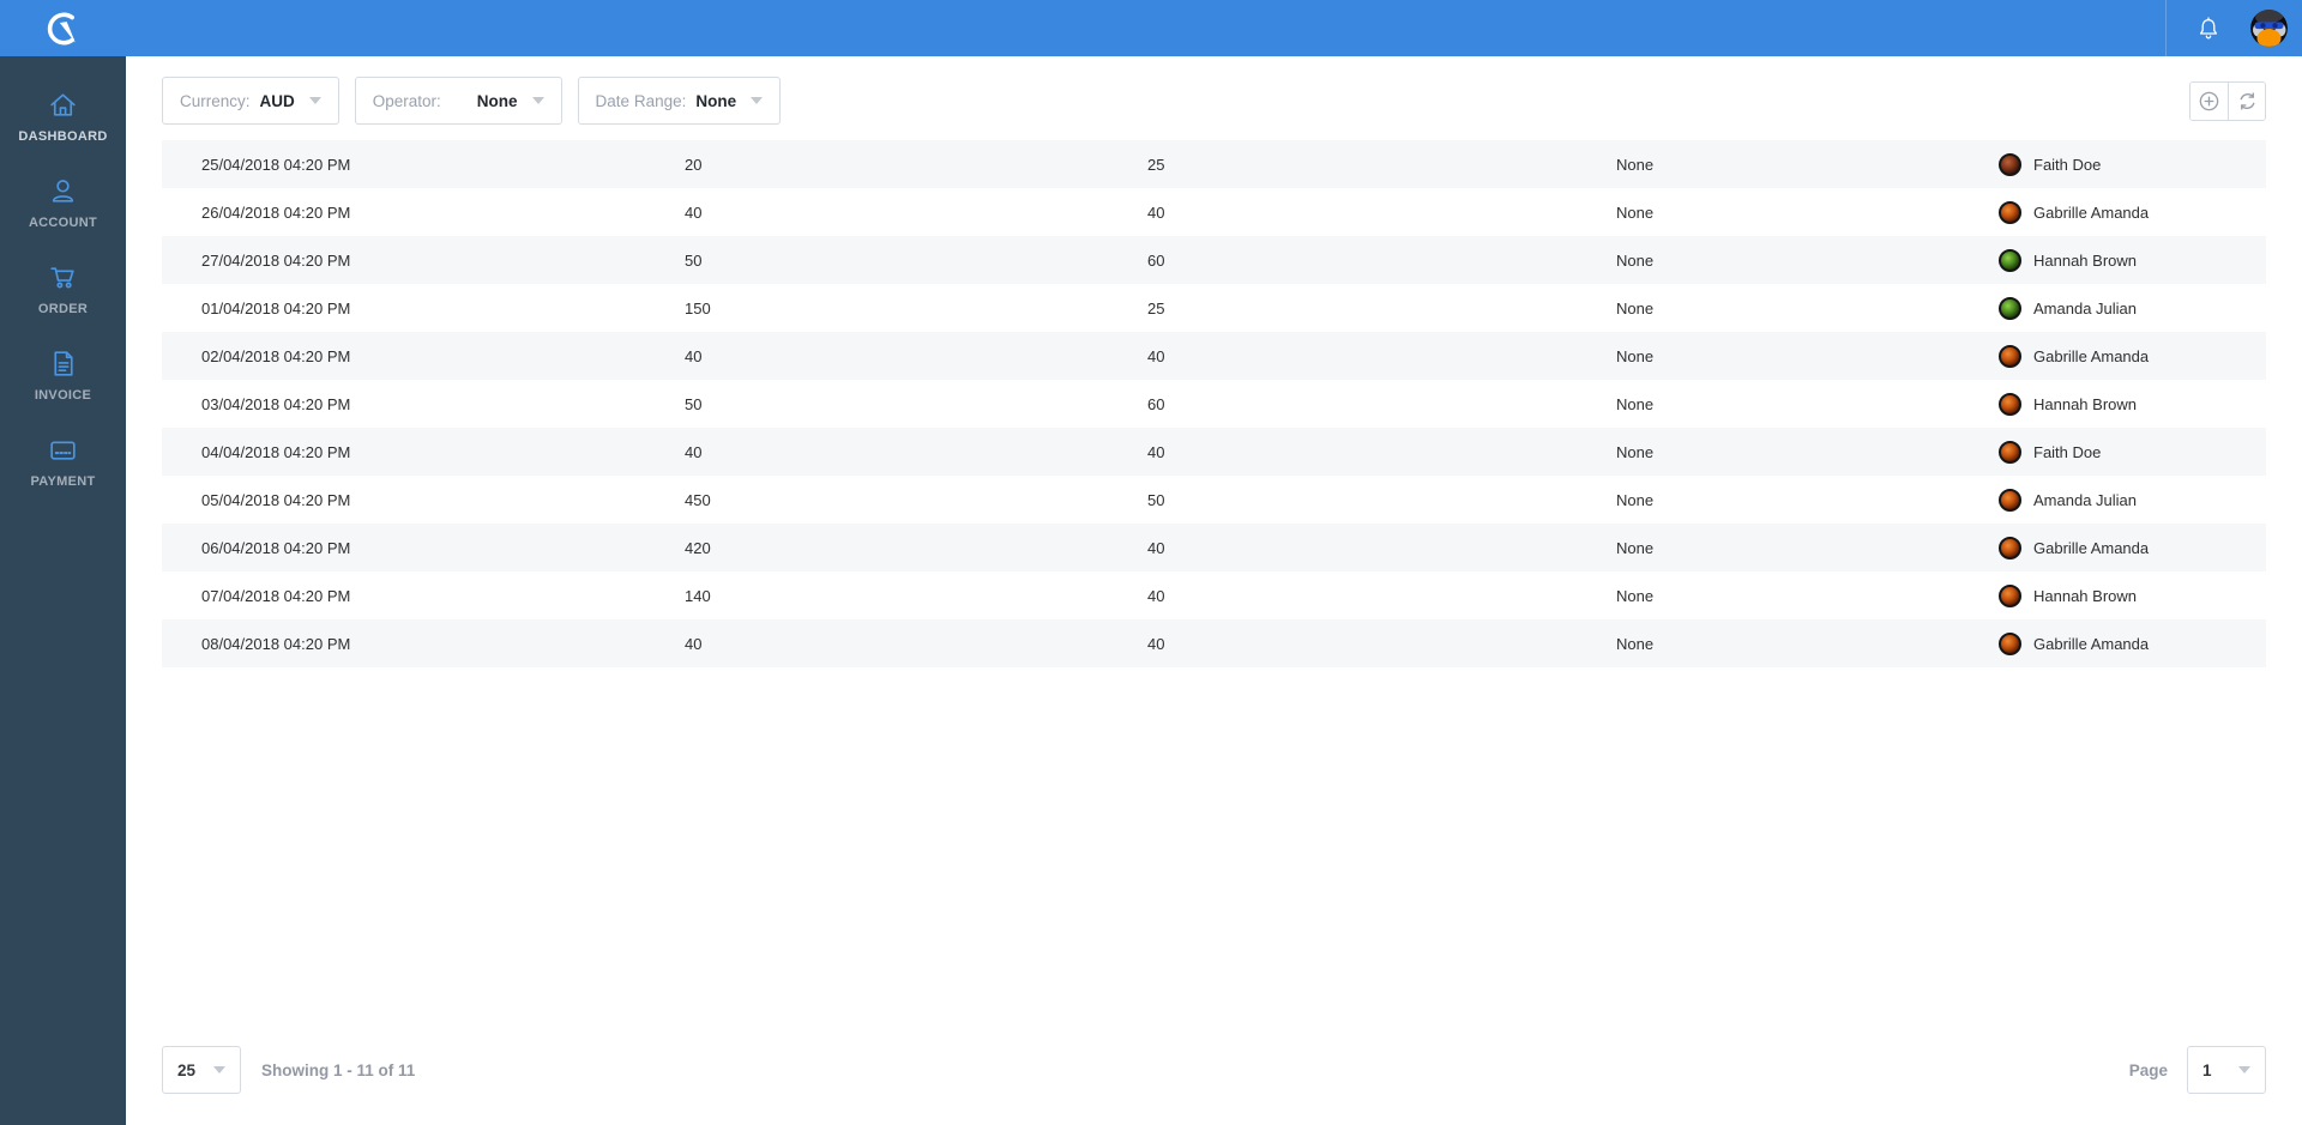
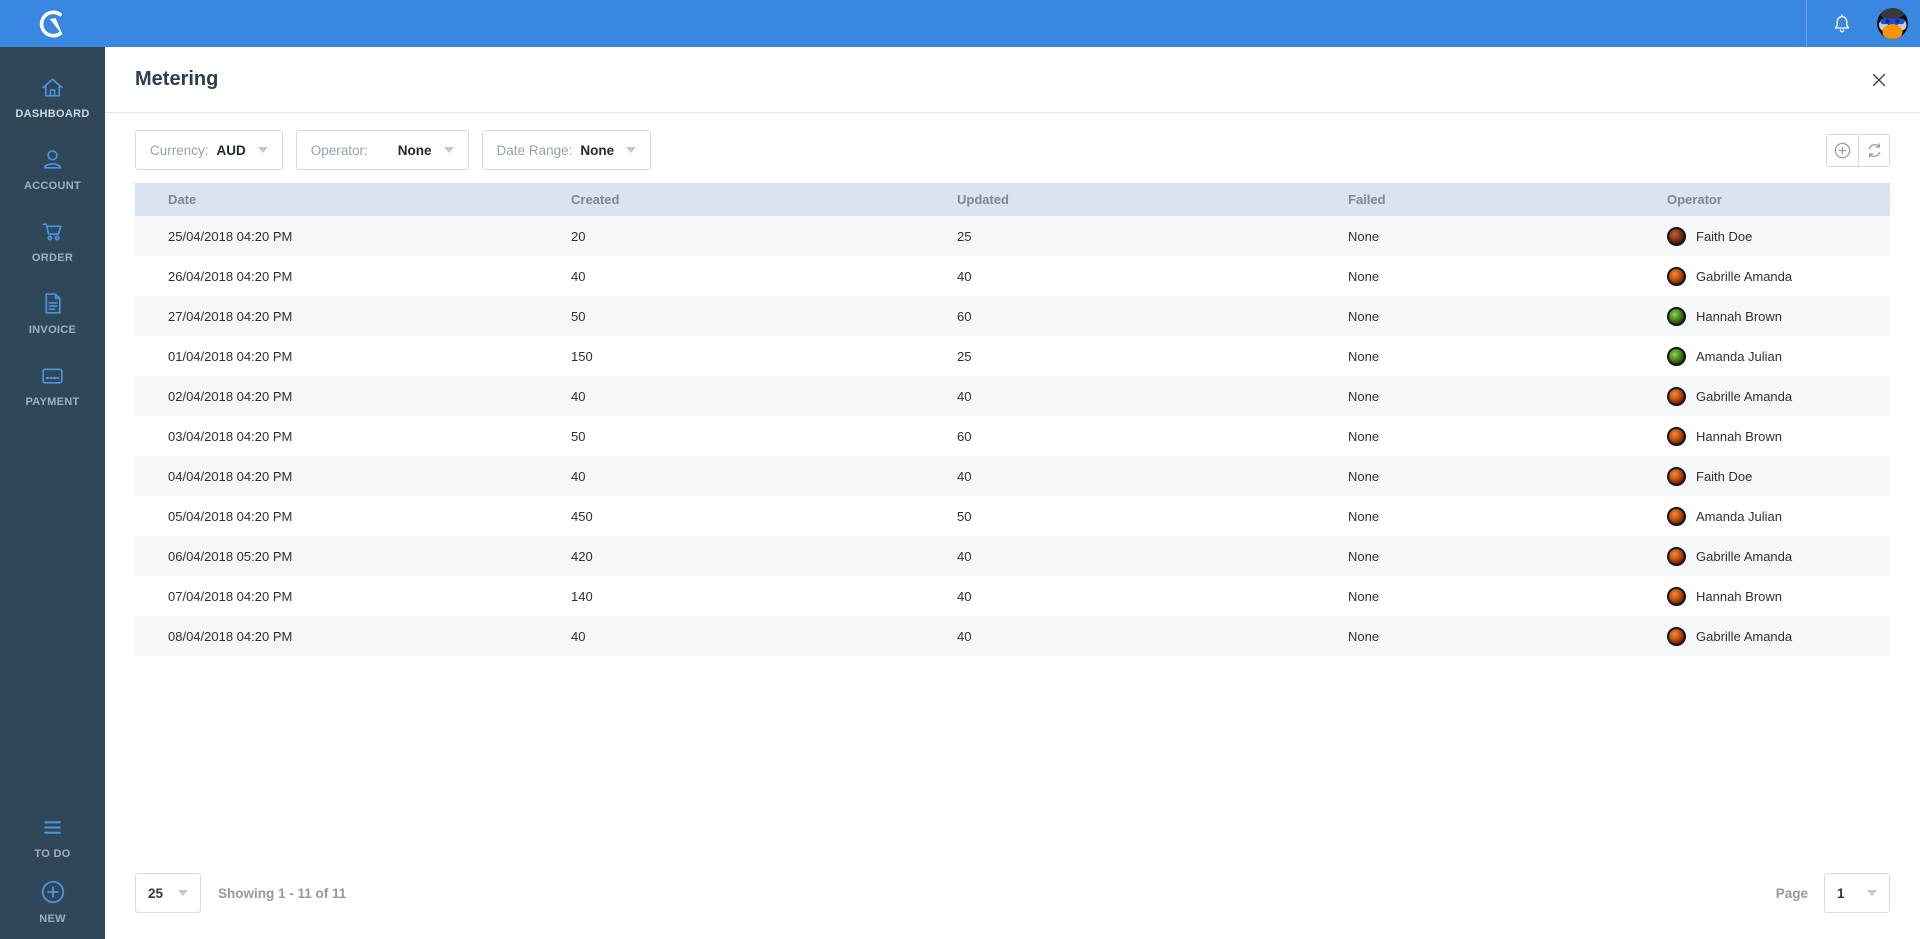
  DASHBOARD
  ACCOUNT
  ORDER
  INVOICE
  PAYMENT
+ TO DO
+ NEW
+ Metering
  Currency:
  AUD
  Operator:
  None
  Date Range:
  None
+ Date
+ Created
+ Updated
+ Failed
+ Operator
  25/04/2018 04:20 PM
  20
  25
  None
  Faith Doe
  26/04/2018 04:20 PM
  40
  40
  None
  Gabrille Amanda
  27/04/2018 04:20 PM
  50
  60
  None
  Hannah Brown
  01/04/2018 04:20 PM
  150
  25
  None
  Amanda Julian
  02/04/2018 04:20 PM
  40
  40
  None
  Gabrille Amanda
  03/04/2018 04:20 PM
  50
  60
  None
  Hannah Brown
  04/04/2018 04:20 PM
  40
  40
  None
  Faith Doe
  05/04/2018 04:20 PM
  450
  50
  None
  Amanda Julian
- 06/04/2018 04:20 PM
+ 06/04/2018 05:20 PM
  420
  40
  None
  Gabrille Amanda
  07/04/2018 04:20 PM
  140
  40
  None
  Hannah Brown
  08/04/2018 04:20 PM
  40
  40
  None
  Gabrille Amanda
  25
  Showing 1 - 11 of 11
  Page
  1
